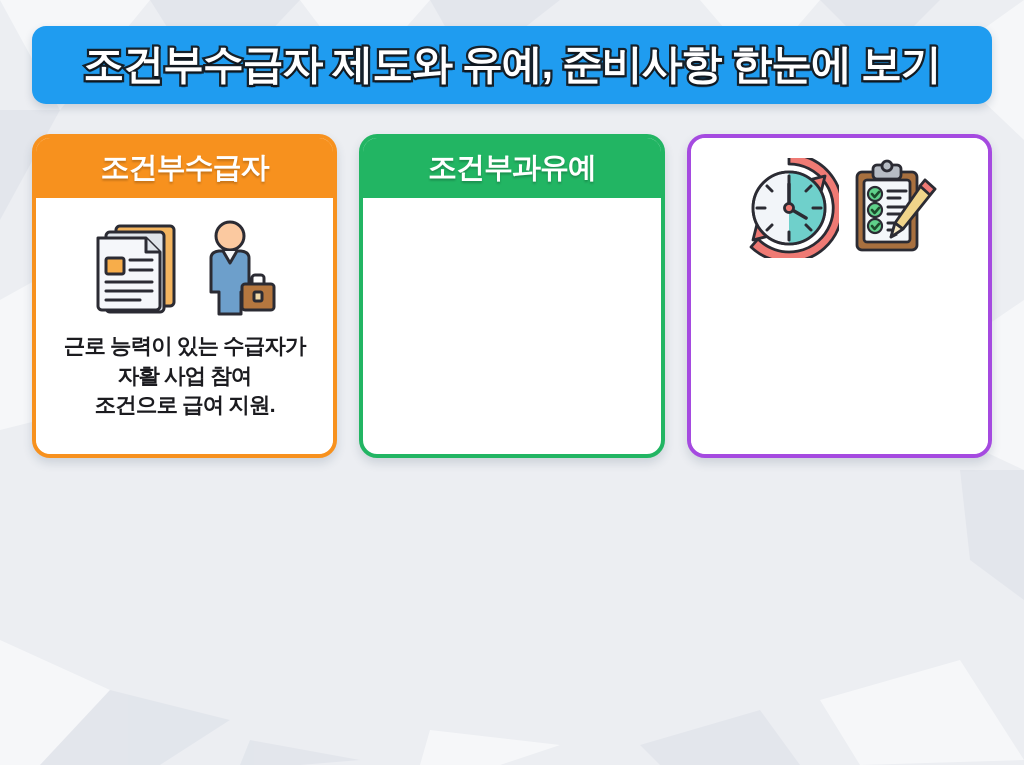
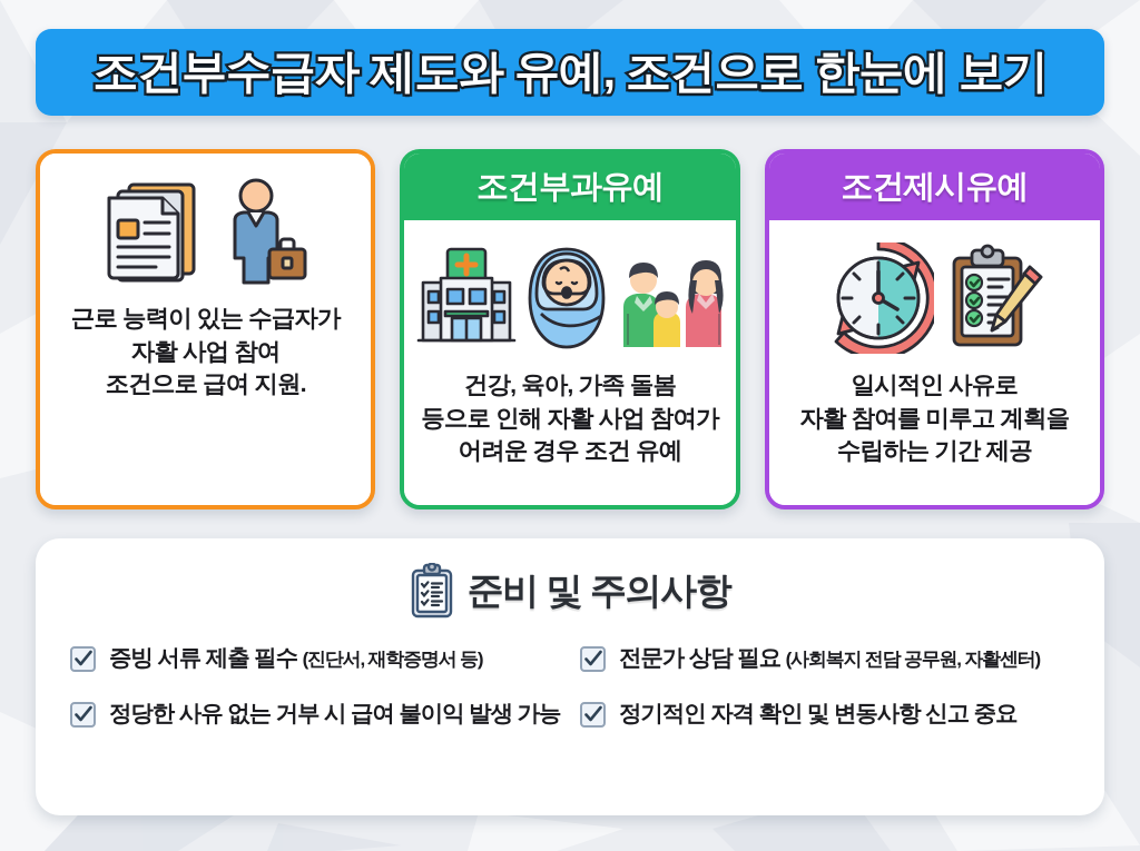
- 조건부수급자 제도와 유예, 준비사항 한눈에 보기
+ 조건부수급자 제도와 유예, 조건으로 한눈에 보기
- 조건부수급자
  근로 능력이 있는 수급자가
  자활 사업 참여
  조건으로 급여 지원.
  조건부과유예
+ 건강, 육아, 가족 돌봄
+ 등으로 인해 자활 사업 참여가
+ 어려운 경우 조건 유예
+ 조건제시유예
+ 일시적인 사유로
+ 자활 참여를 미루고 계획을
+ 수립하는 기간 제공
+ 준비 및 주의사항
+ 증빙 서류 제출 필수 (진단서, 재학증명서 등)
+ 전문가 상담 필요 (사회복지 전담 공무원, 자활센터)
+ 정당한 사유 없는 거부 시 급여 불이익 발생 가능
+ 정기적인 자격 확인 및 변동사항 신고 중요
